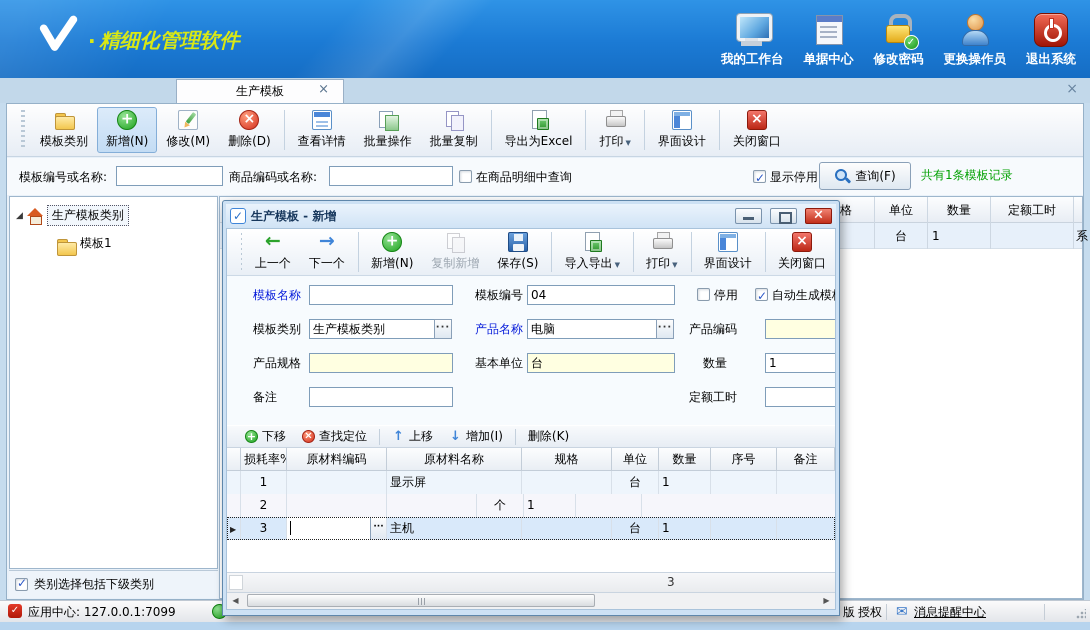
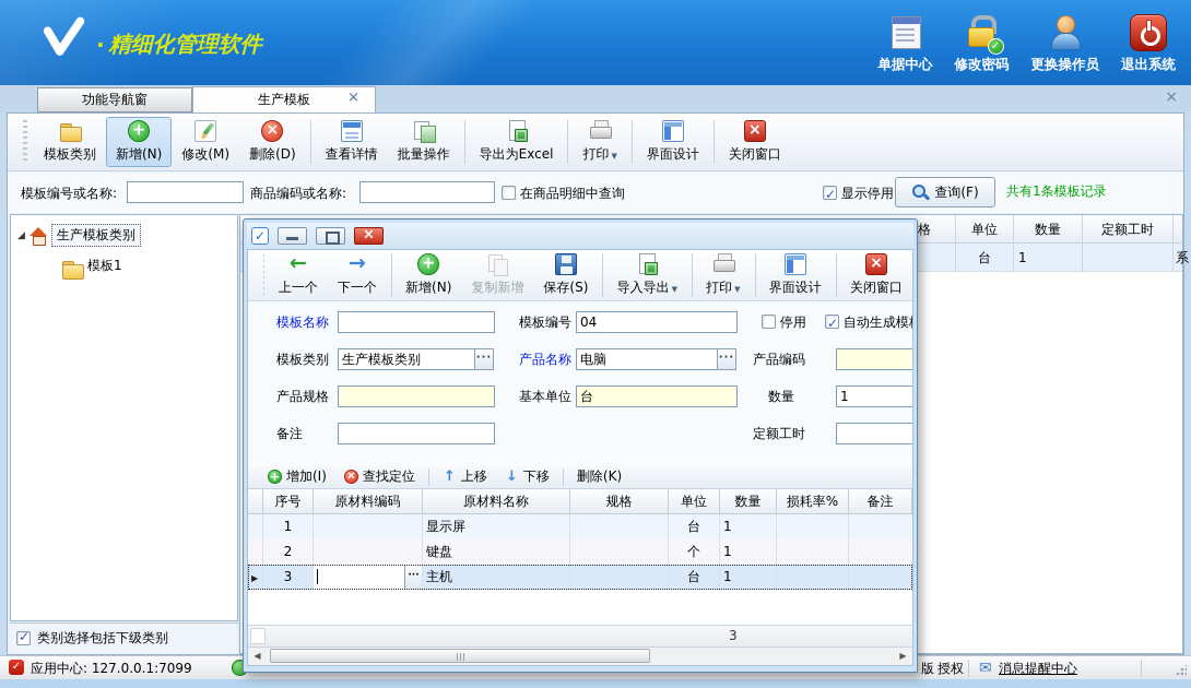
  ·
  精细化管理软件
- 我的工作台
  单据中心
  ✓
  修改密码
  更换操作员
  退出系统
+ 功能导航窗
  生产模板
  ×
  ×
  模板类别
  新增(N)
  修改(M)
  删除(D)
  查看详情
  批量操作
- 批量复制
  导出为Excel
  打印 ▼
  界面设计
  关闭窗口
  模板编号或名称:
  商品编码或名称:
  在商品明细中查询
  显示停用
  查询(F)
  共有1条模板记录
  ◢
  生产模板类别
  模板1
  类别选择包括下级类别
  格
  单位
  数量
  定额工时
  台
  1
  系
  ✓
  应用中心: 127.0.0.1:7099
  版
  授权
  ✉
  消息提醒中心
  ✓
- 生产模板 - 新增
  上一个
  下一个
  新增(N)
  复制新增
  保存(S)
  导入导出 ▼
  打印 ▼
  界面设计
  关闭窗口
  模板名称
  模板编号
  04
  停用
  自动生成模
  模板类别
  生产模板类别
  ···
  产品名称
  电脑
  ···
  产品编码
  产品规格
  基本单位
  台
  数量
  1
  备注
  定额工时
- 下移
+ 增加(I)
  查找定位
  上移
- 增加(I)
+ 下移
  删除(K)
- 损耗率%
+ 序号
  原材料编码
  原材料名称
  规格
  单位
  数量
- 序号
+ 损耗率%
  备注
  1
  显示屏
  台
  1
  2
+ 键盘
  个
  1
  ▶
  3
  ···
  主机
  台
  1
  3
  ◀
  ▶
